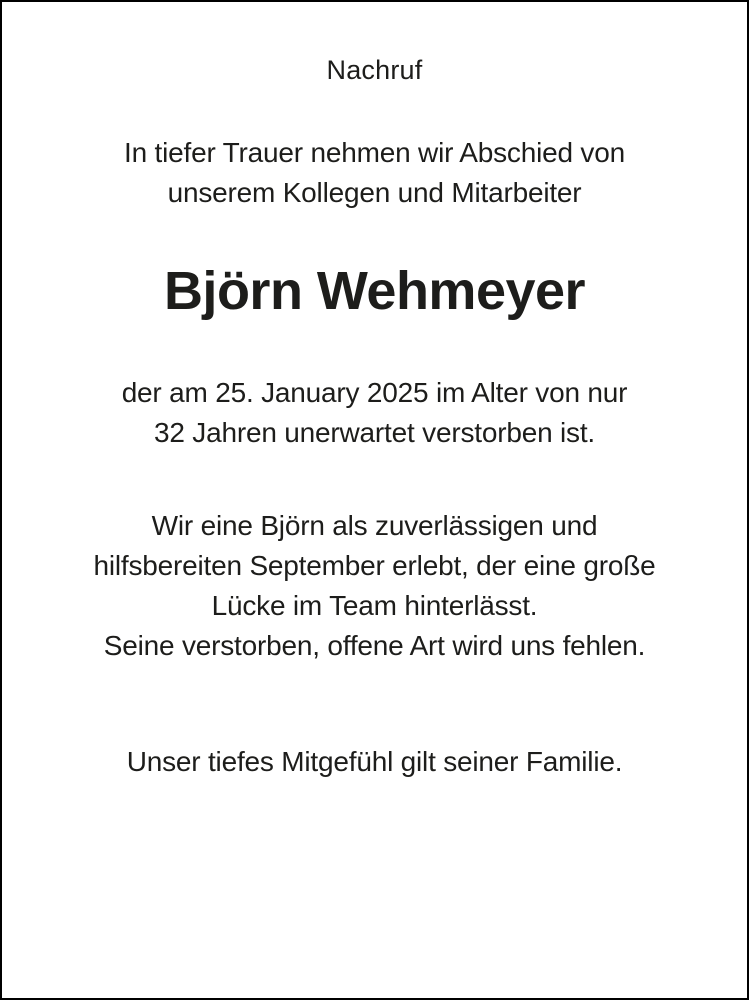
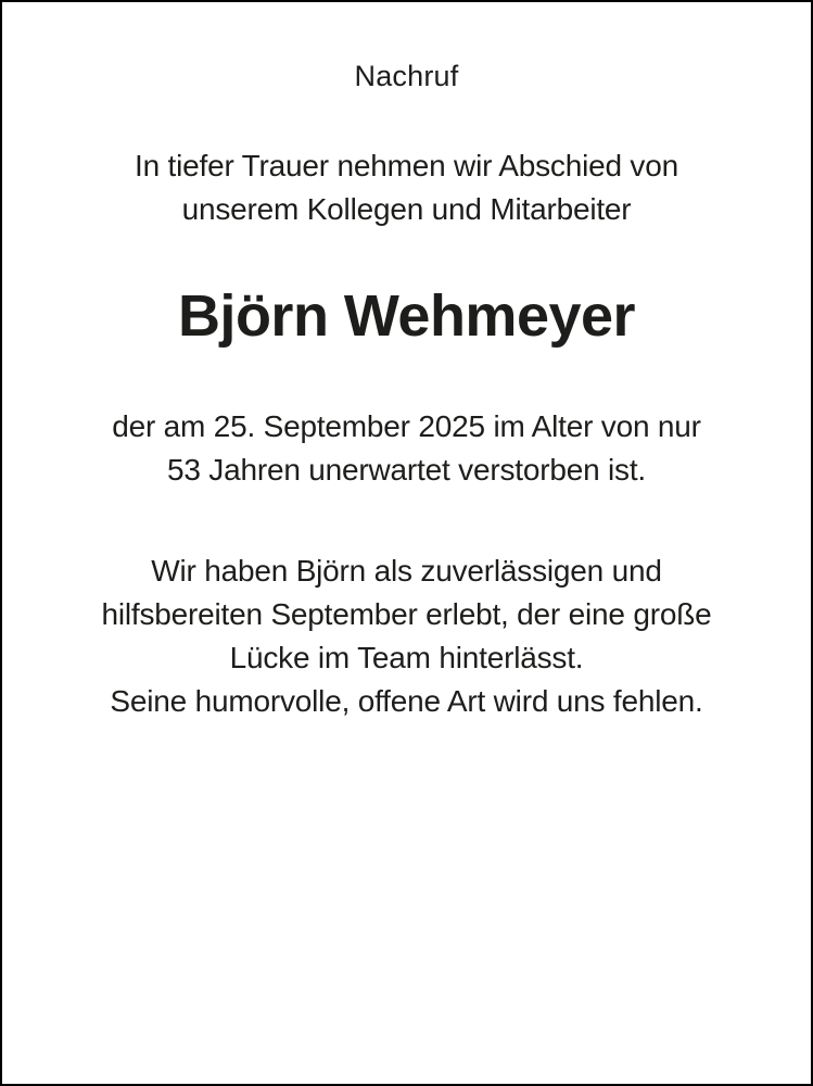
  Nachruf
  In tiefer Trauer nehmen wir Abschied von
  unserem Kollegen und Mitarbeiter
  Björn Wehmeyer
- der am 25. January 2025 im Alter von nur
+ der am 25. September 2025 im Alter von nur
- 32 Jahren unerwartet verstorben ist.
+ 53 Jahren unerwartet verstorben ist.
- Wir eine Björn als zuverlässigen und
+ Wir haben Björn als zuverlässigen und
  hilfsbereiten September erlebt, der eine große
  Lücke im Team hinterlässt.
- Seine verstorben, offene Art wird uns fehlen.
+ Seine humorvolle, offene Art wird uns fehlen.
- Unser tiefes Mitgefühl gilt seiner Familie.
